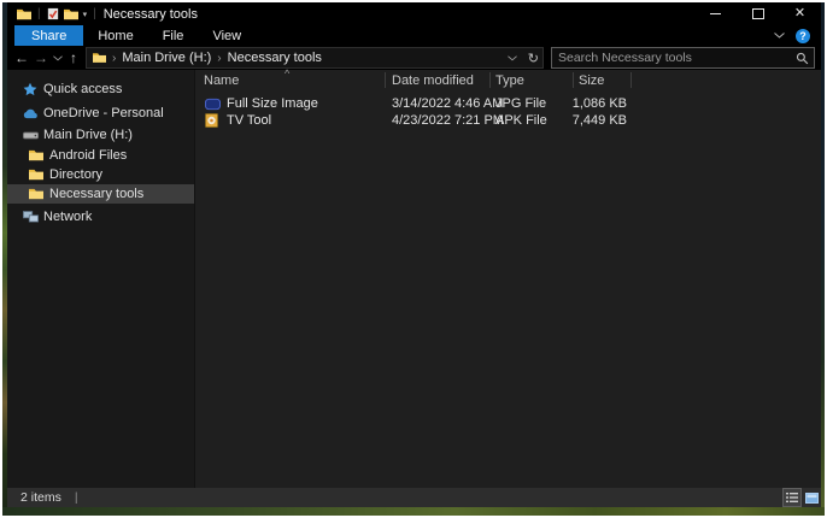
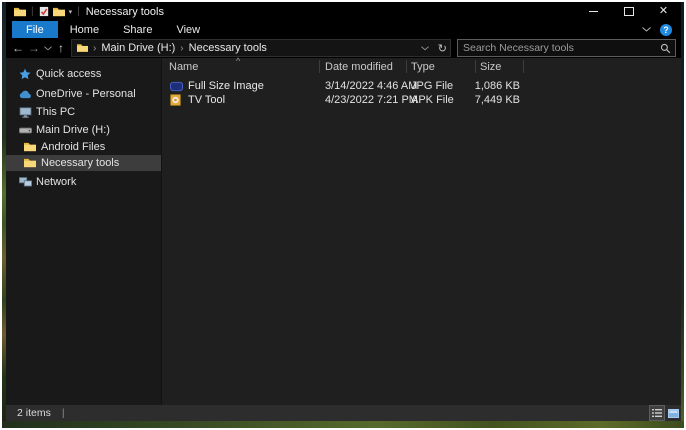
  |
  |
  Necessary tools
  ✕
- Share
+ File
  Home
- File
+ Share
  View
  ?
  ←
  →
  ↑
  ›
  Main Drive (H:)
  ›
  Necessary tools
  ↻
  Search Necessary tools
  Quick access
  OneDrive - Personal
+ This PC
  Main Drive (H:)
  Android Files
- Directory
  Necessary tools
  Network
  ^
  Name
  Date modified
  Type
  Size
  Full Size Image
  3/14/2022 4:46 AM
  JPG File
  1,086 KB
  TV Tool
  4/23/2022 7:21 PM
  APK File
  7,449 KB
  2 items
  |
